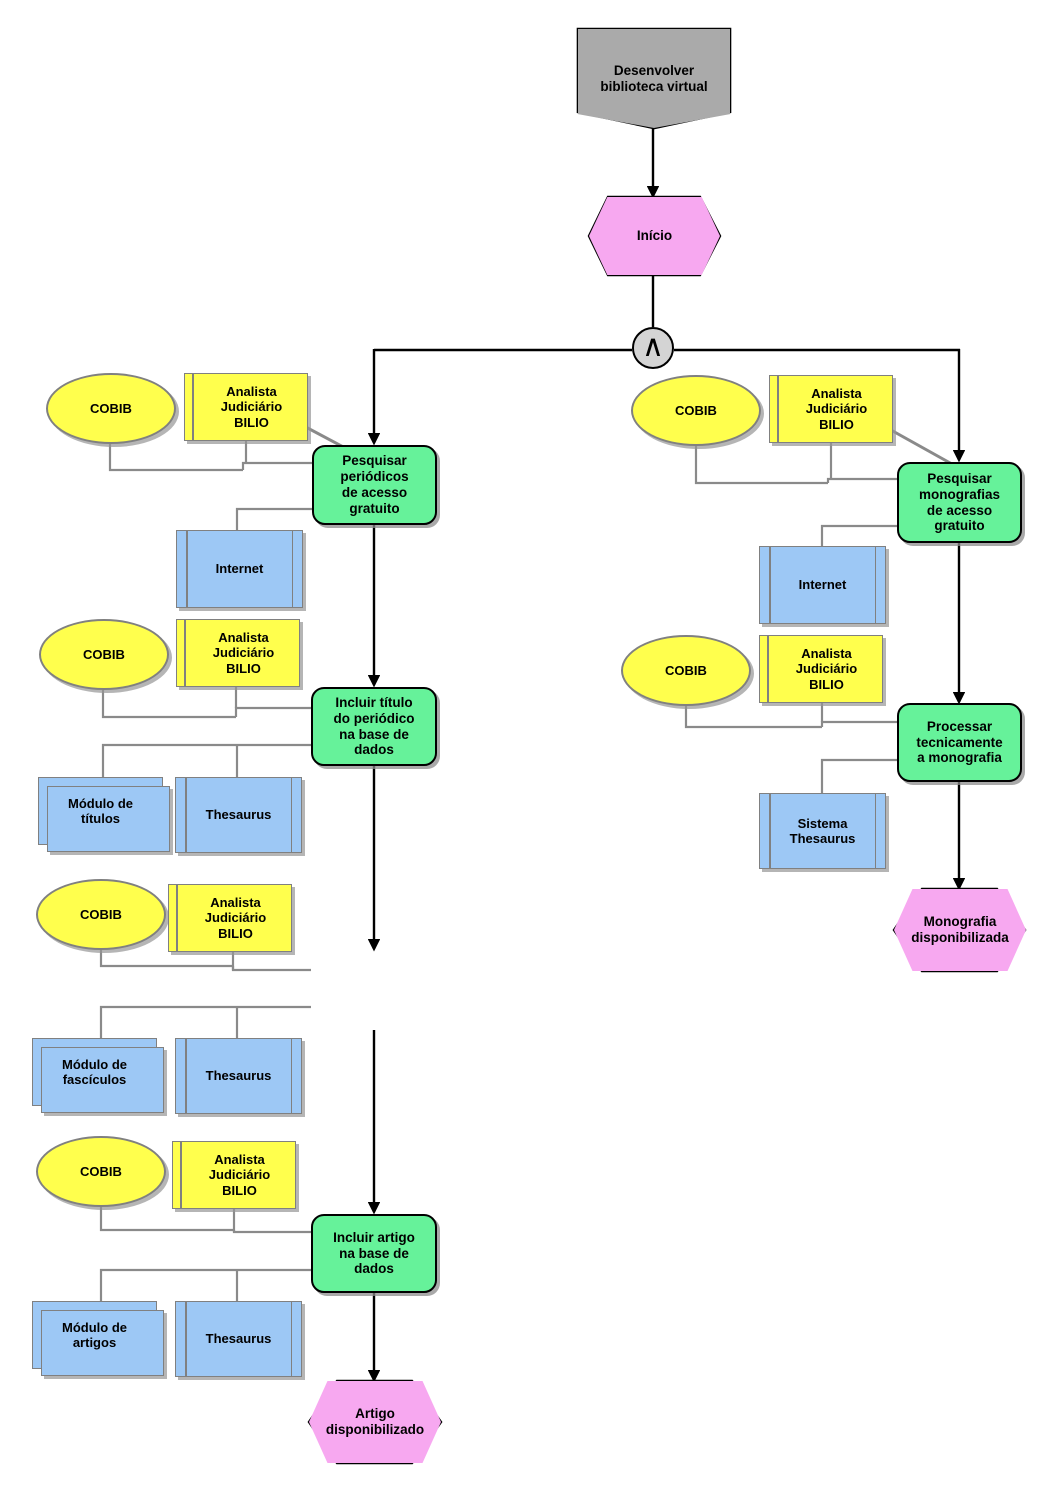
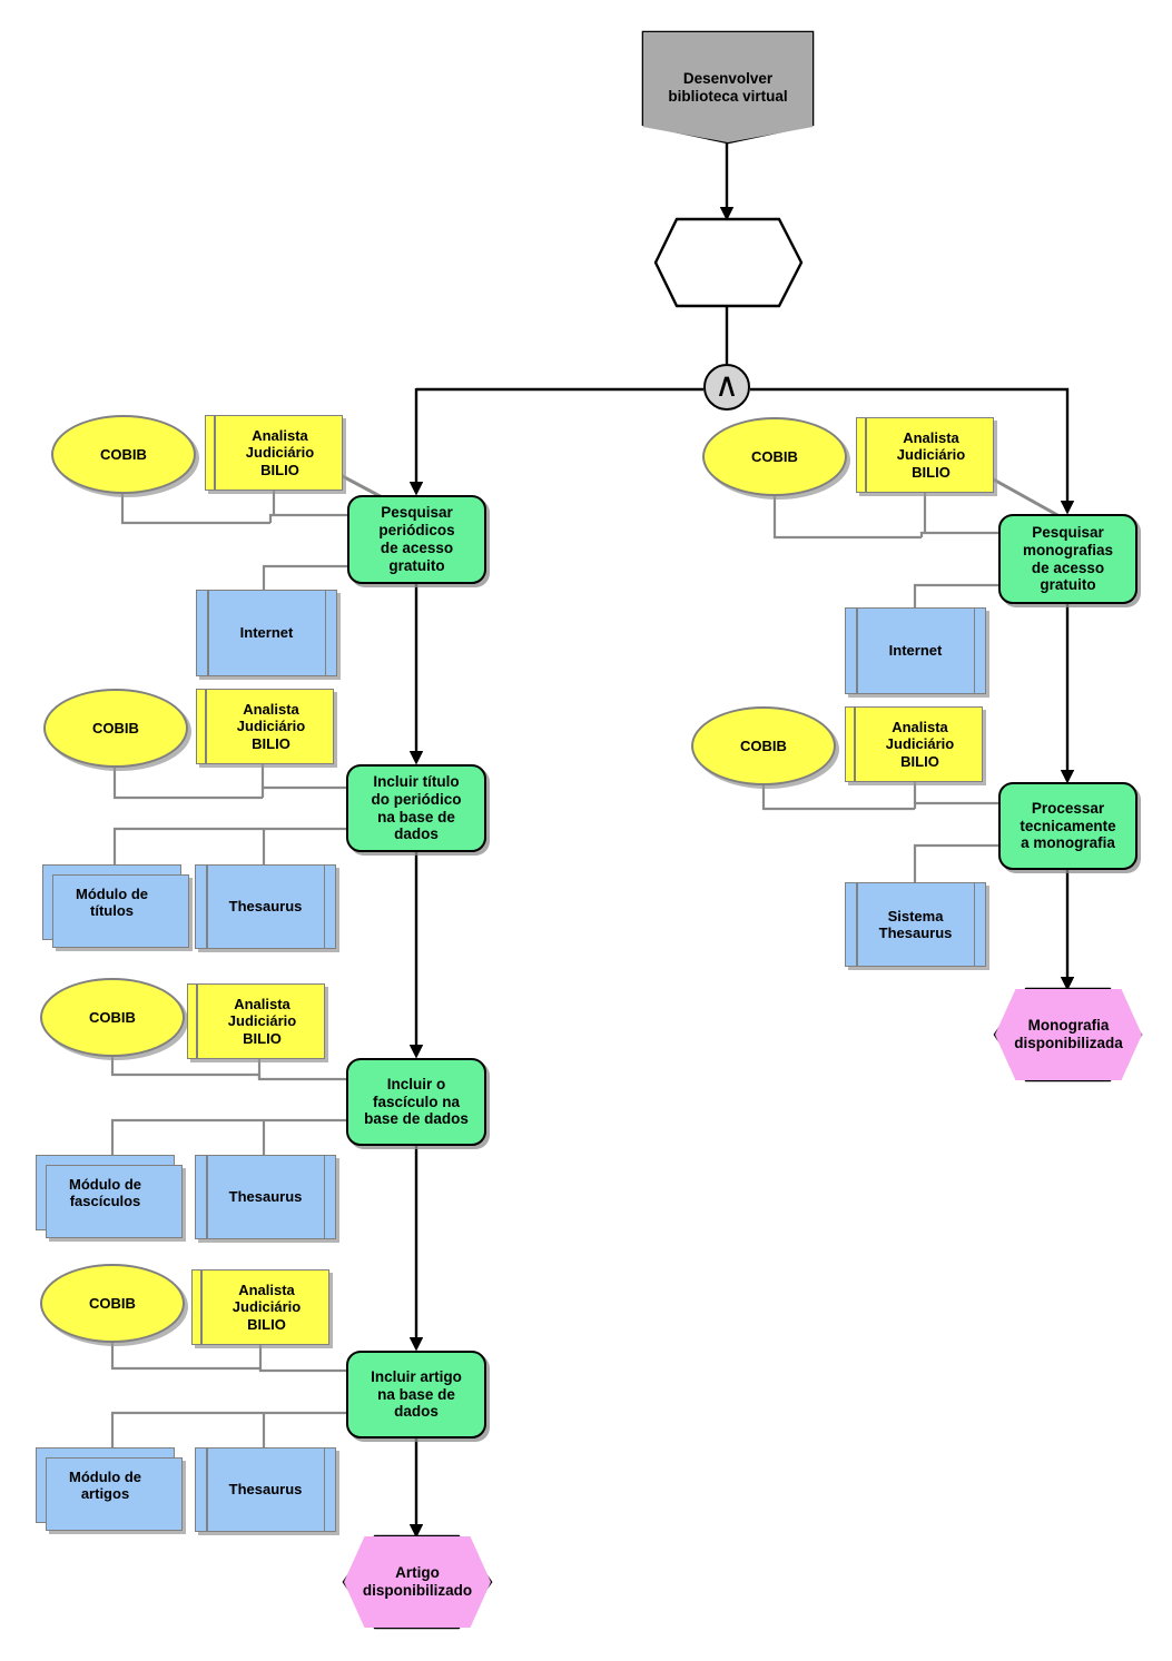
  Desenvolver
  biblioteca virtual
- Início
  ∧
  COBIB
  Analista
  Judiciário
  BILIO
  Pesquisar
  periódicos
  de acesso
  gratuito
  Internet
  COBIB
  Analista
  Judiciário
  BILIO
  Incluir título
  do periódico
  na base de
  dados
  Módulo de
  títulos
  Thesaurus
  COBIB
  Analista
  Judiciário
  BILIO
+ Incluir o
+ fascículo na
+ base de dados
  Módulo de
  fascículos
  Thesaurus
  COBIB
  Analista
  Judiciário
  BILIO
  Incluir artigo
  na base de
  dados
  Módulo de
  artigos
  Thesaurus
  Artigo
  disponibilizado
  COBIB
  Analista
  Judiciário
  BILIO
  Pesquisar
  monografias
  de acesso
  gratuito
  Internet
  COBIB
  Analista
  Judiciário
  BILIO
  Processar
  tecnicamente
  a monografia
  Sistema
  Thesaurus
  Monografia
  disponibilizada
